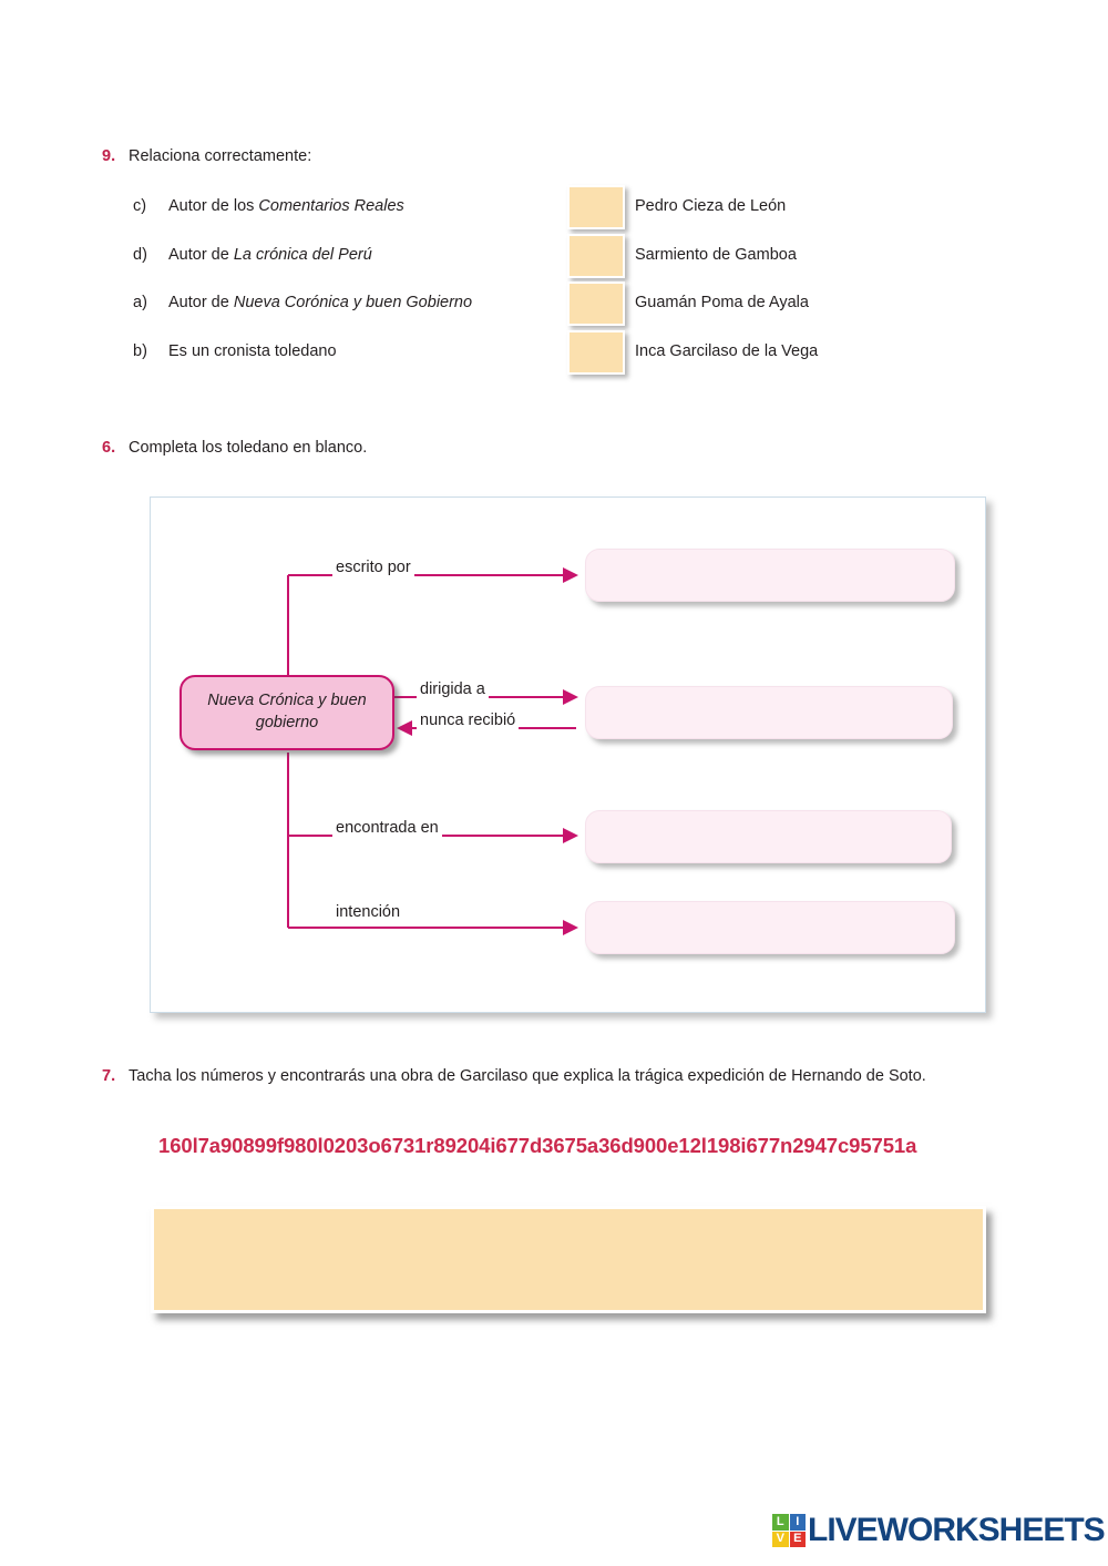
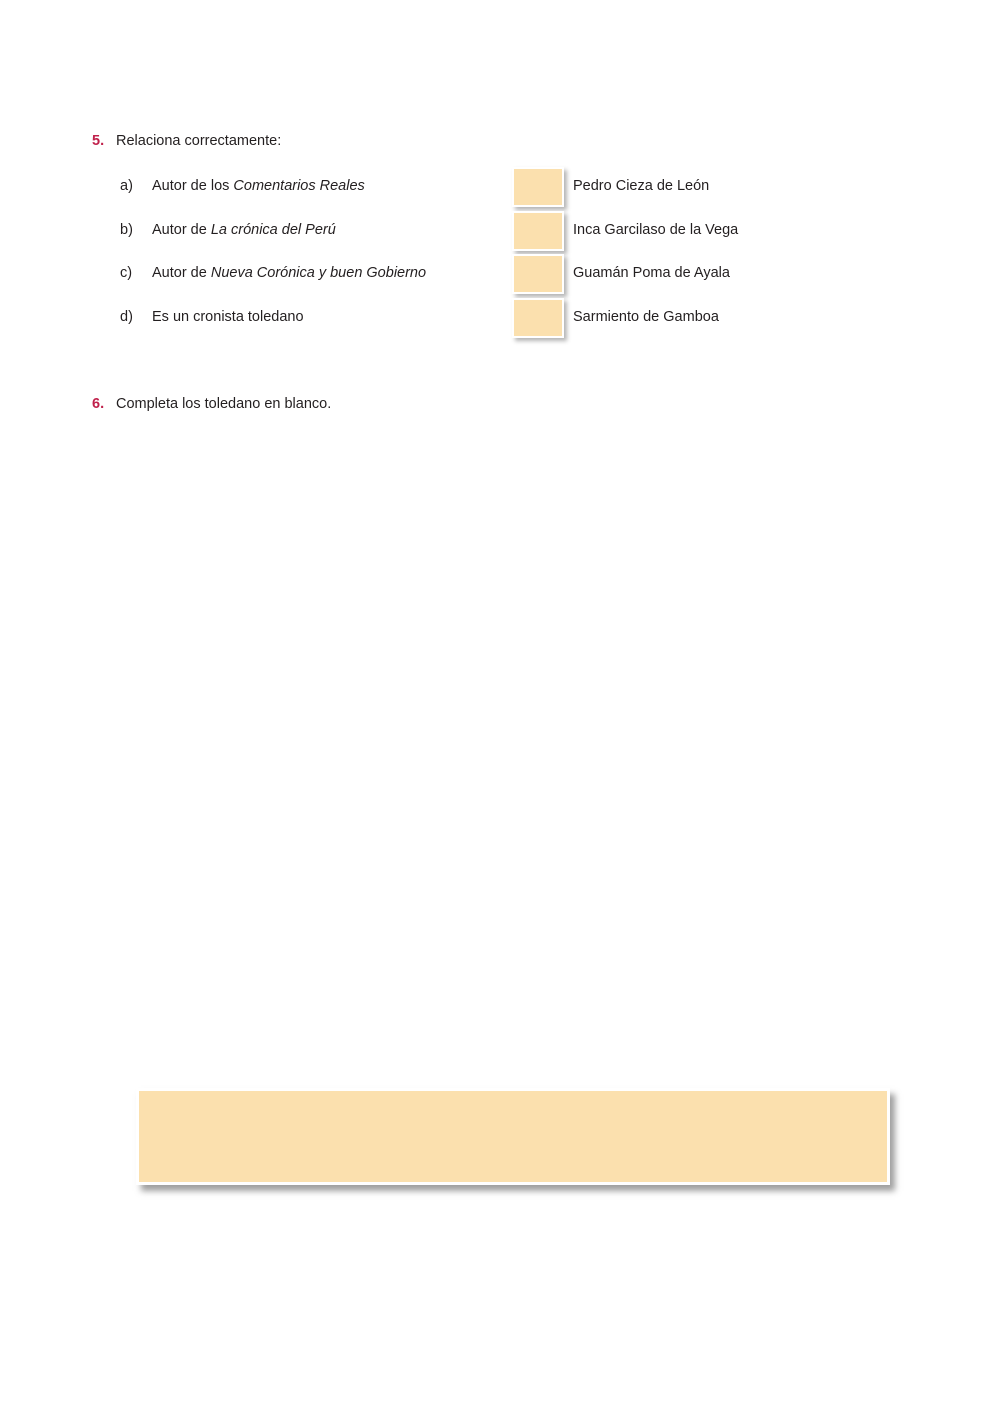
- 9.
+ 5.
  Relaciona correctamente:
- c)
+ a)
  Autor de los Comentarios Reales
- d)
+ b)
  Autor de La crónica del Perú
- a)
+ c)
  Autor de Nueva Corónica y buen Gobierno
- b)
+ d)
  Es un cronista toledano
  Pedro Cieza de León
- Sarmiento de Gamboa
+ Inca Garcilaso de la Vega
  Guamán Poma de Ayala
- Inca Garcilaso de la Vega
+ Sarmiento de Gamboa
  6.
  Completa los toledano en blanco.
- Nueva Crónica y buen gobierno
- escrito por
- dirigida a
- nunca recibió
- encontrada en
- intención
- 7.
- Tacha los números y encontrarás una obra de Garcilaso que explica la trágica expedición de Hernando de Soto.
- 160l7a90899f980l0203o6731r89204i677d3675a36d900e12l198i677n2947c95751a
- L
- I
- V
- E
- LIVEWORKSHEETS
